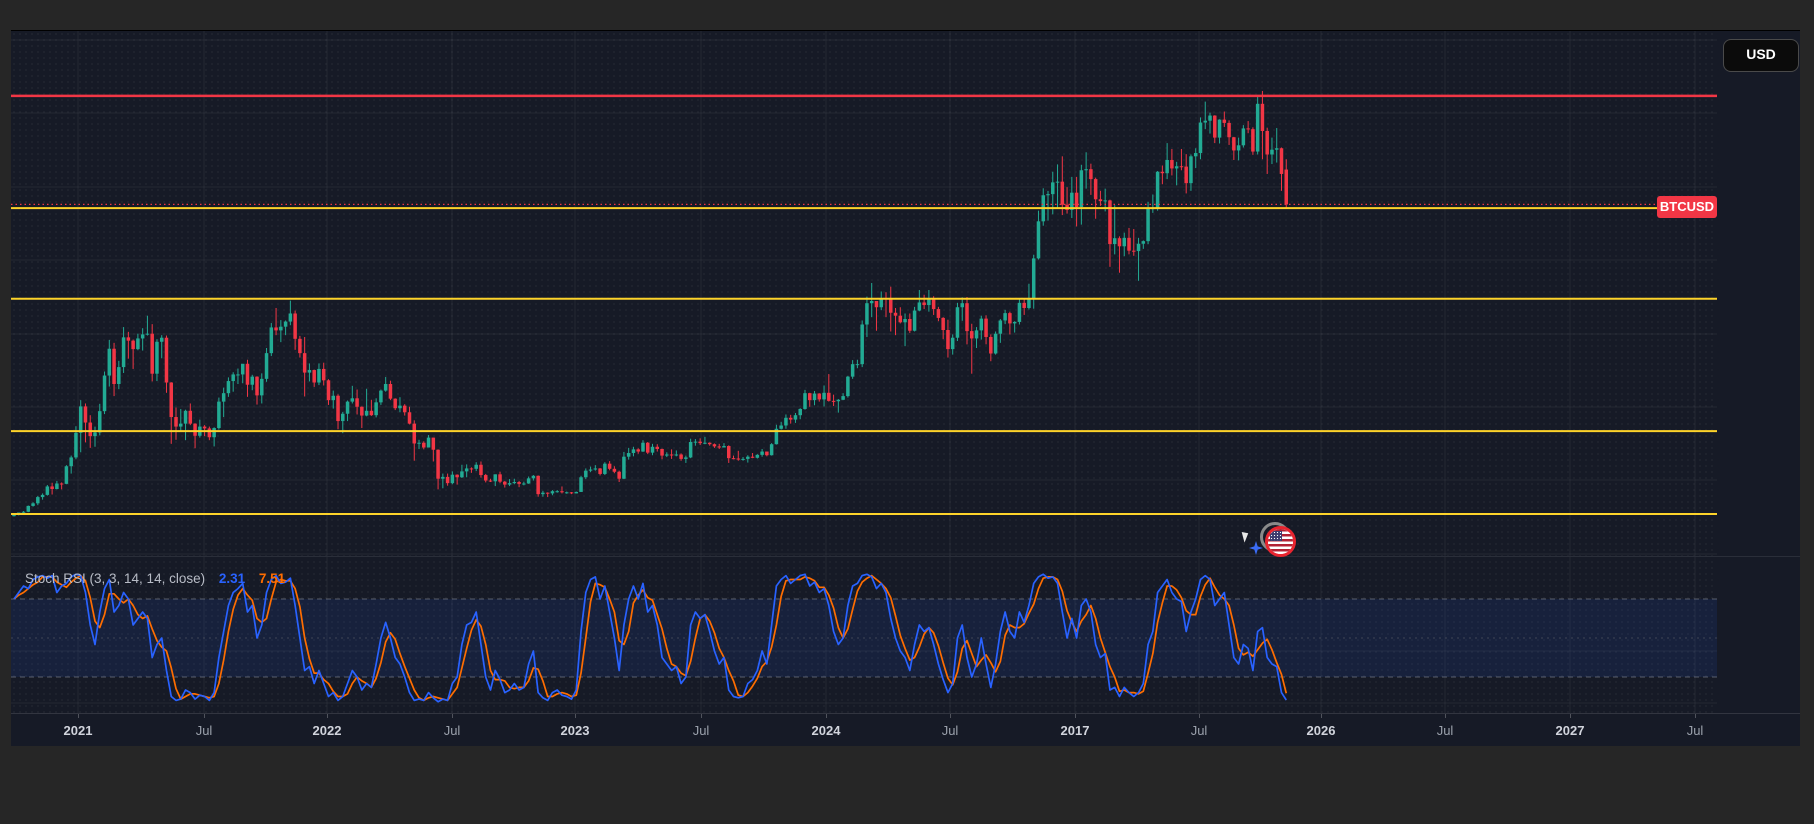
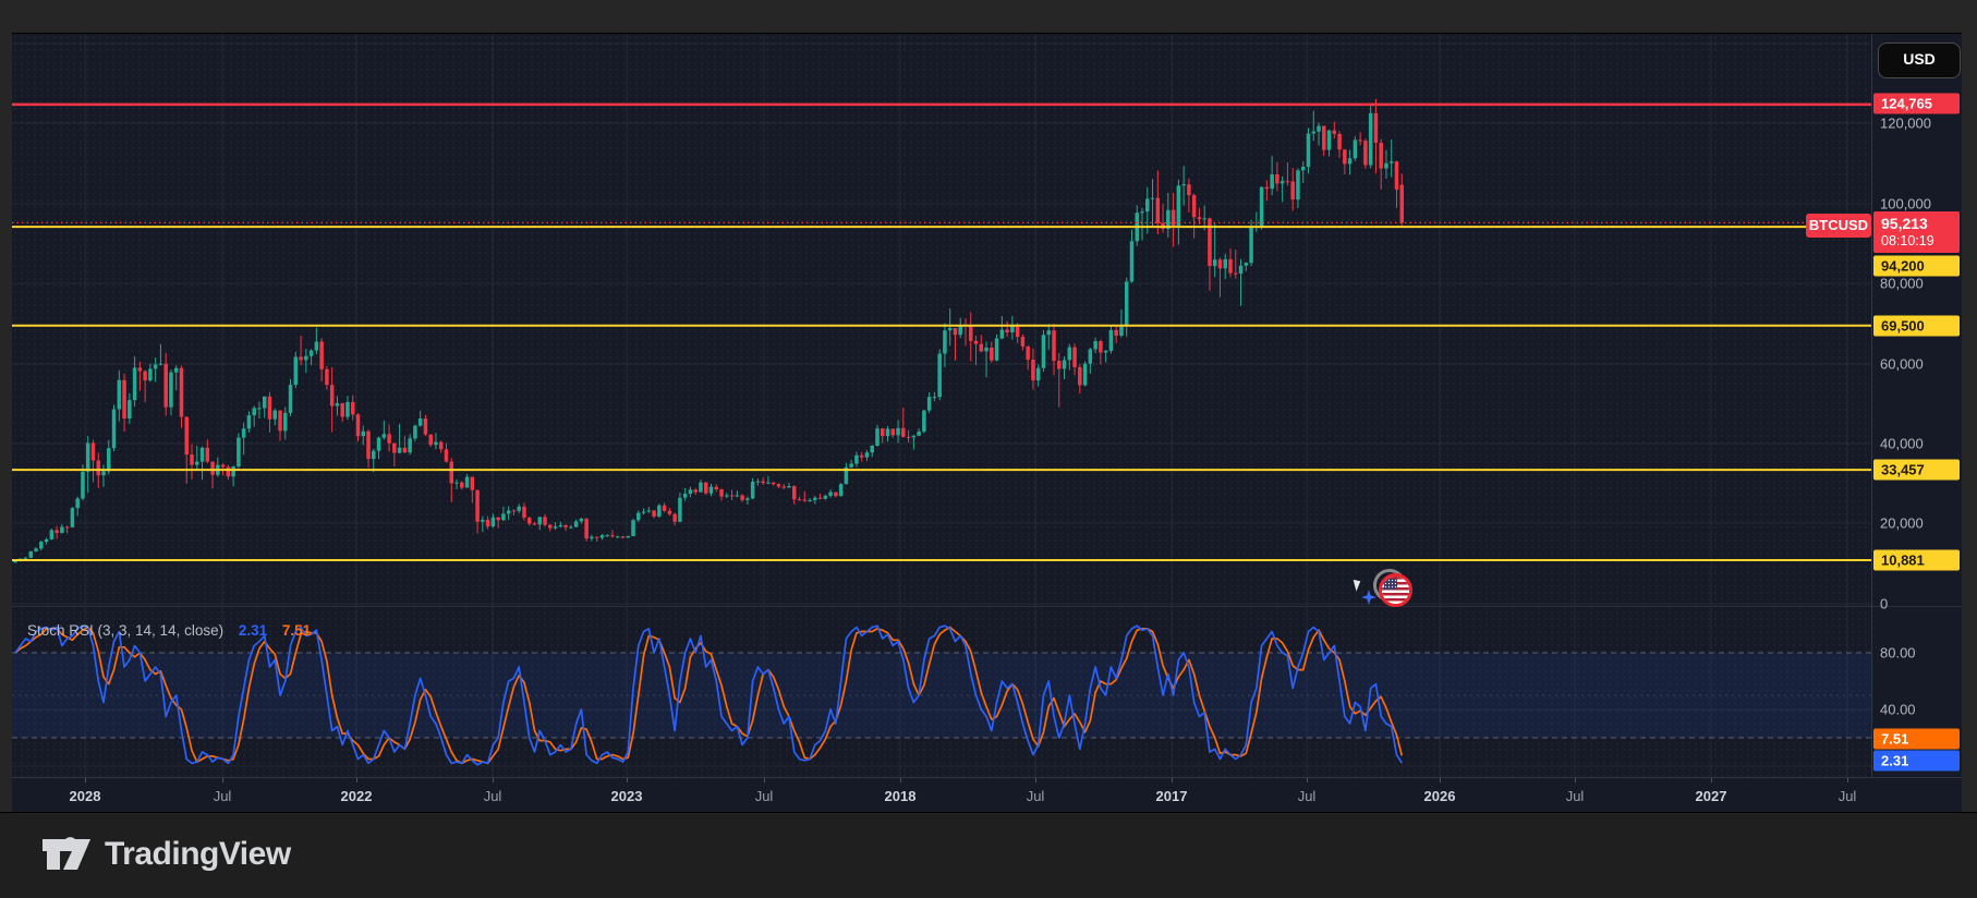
  Stoch RSI (3, 3, 14, 14, close) 2.31 7.51
  BTCUSD
+ 95,213
+ 08:10:19
+ 120,000
+ 100,000
+ 80,000
+ 60,000
+ 40,000
+ 20,000
+ 0
+ 80.00
+ 40.00
+ 124,765
+ 94,200
+ 69,500
+ 33,457
+ 10,881
+ 7.51
+ 2.31
- 2021
+ 2028
  Jul
  2022
  Jul
  2023
  Jul
- 2024
+ 2018
  Jul
  2017
  Jul
  2026
  Jul
  2027
  Jul
  USD
+ TradingView
